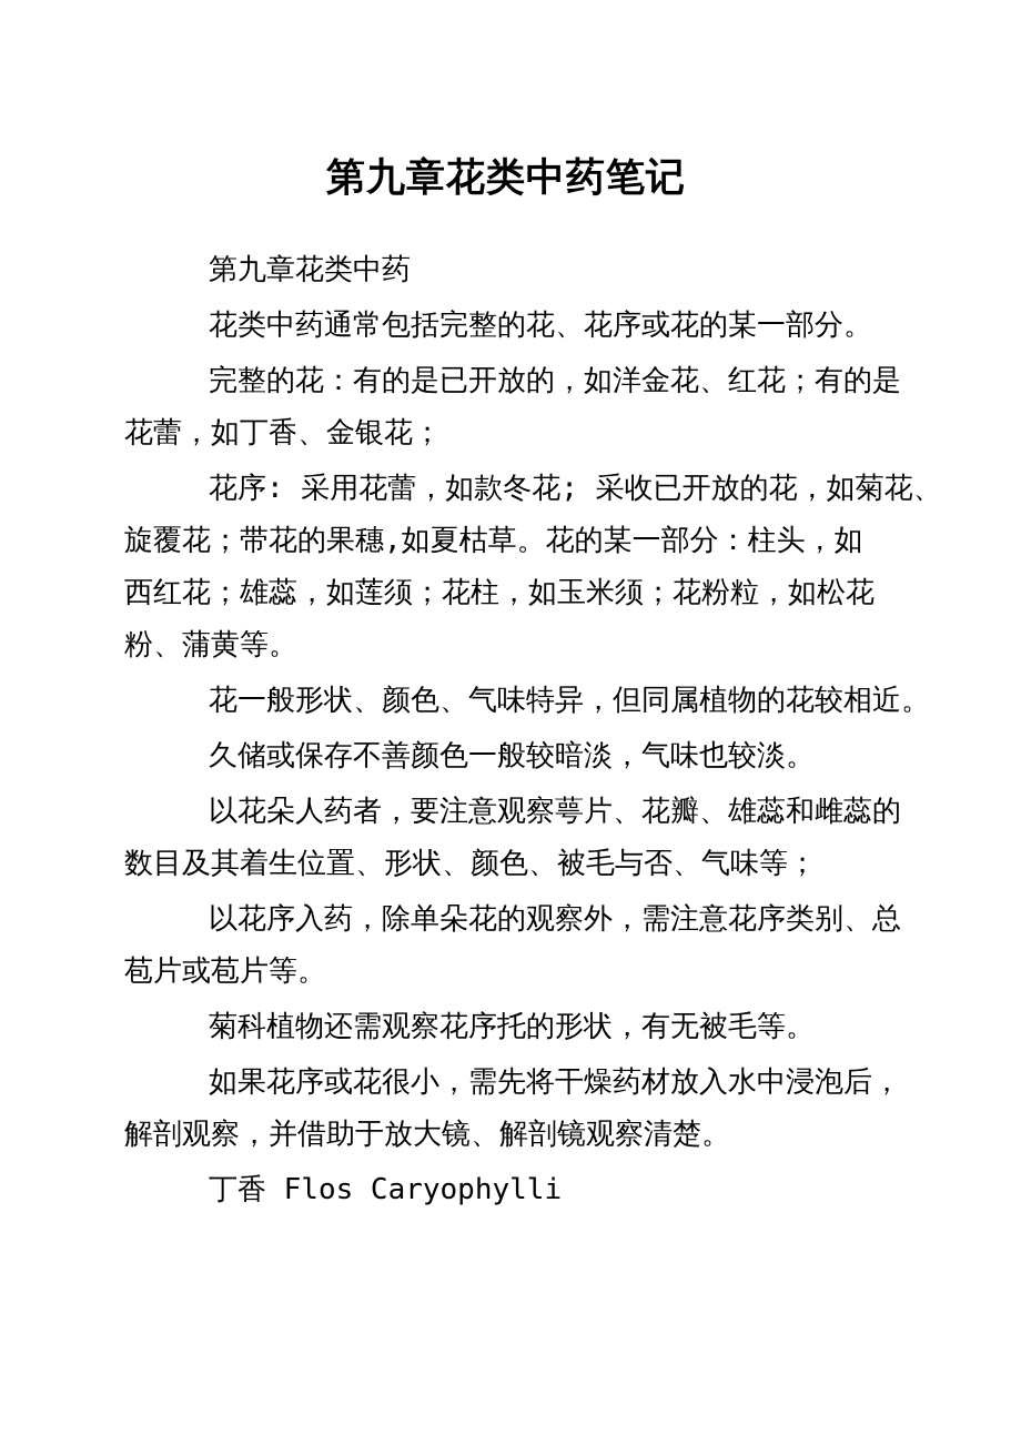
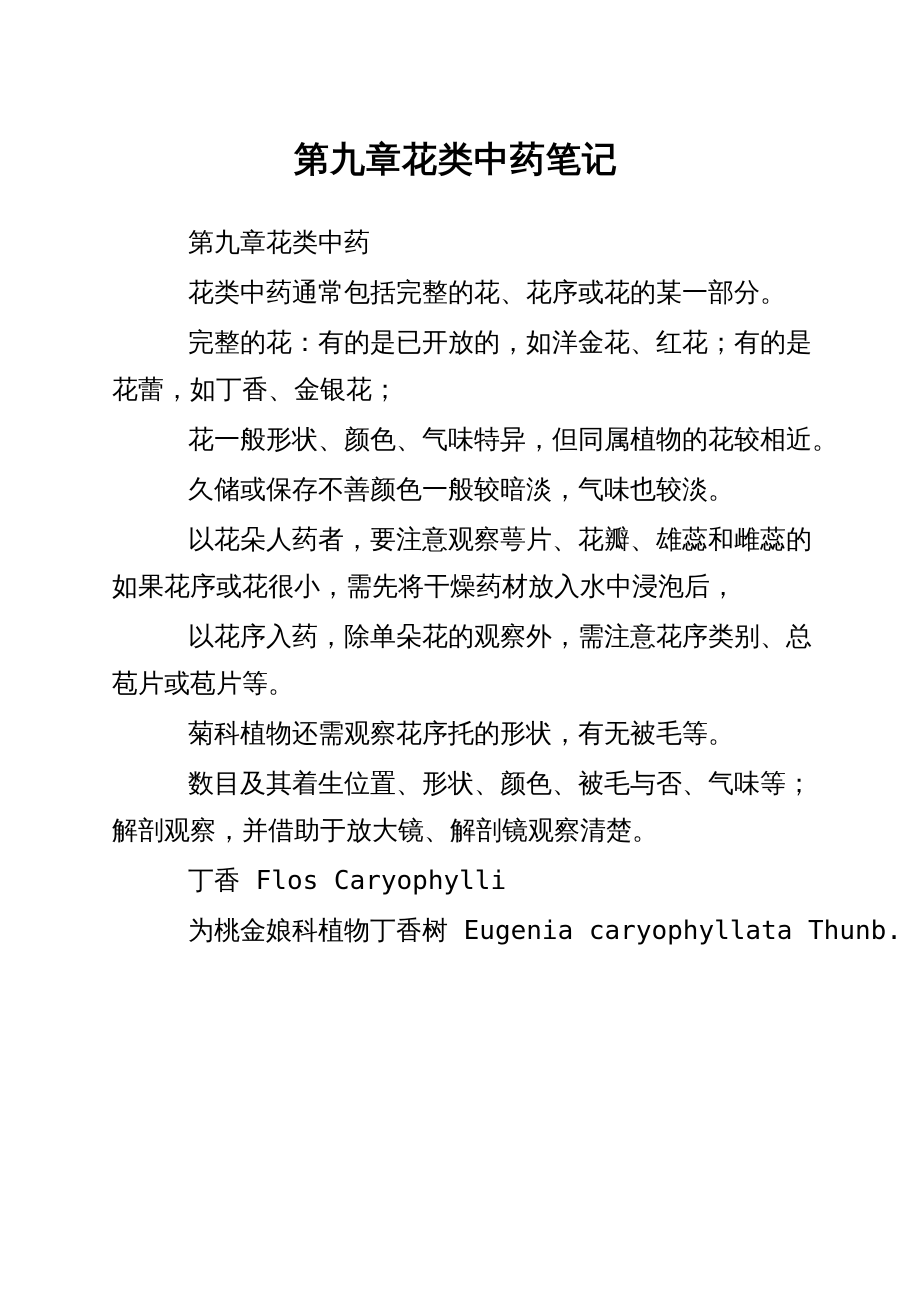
  第九章花类中药笔记
  第九章花类中药
  花类中药通常包括完整的花、花序或花的某一部分。
  完整的花：有的是已开放的，如洋金花、红花；有的是
  花蕾，如丁香、金银花；
- 花序: 采用花蕾，如款冬花; 采收已开放的花，如菊花、
- 旋覆花；带花的果穗,如夏枯草。花的某一部分：柱头，如
- 西红花；雄蕊，如莲须；花柱，如玉米须；花粉粒，如松花
- 粉、蒲黄等。
  花一般形状、颜色、气味特异，但同属植物的花较相近。
  久储或保存不善颜色一般较暗淡，气味也较淡。
  以花朵人药者，要注意观察萼片、花瓣、雄蕊和雌蕊的
- 数目及其着生位置、形状、颜色、被毛与否、气味等；
+ 如果花序或花很小，需先将干燥药材放入水中浸泡后，
  以花序入药，除单朵花的观察外，需注意花序类别、总
  苞片或苞片等。
  菊科植物还需观察花序托的形状，有无被毛等。
- 如果花序或花很小，需先将干燥药材放入水中浸泡后，
+ 数目及其着生位置、形状、颜色、被毛与否、气味等；
  解剖观察，并借助于放大镜、解剖镜观察清楚。
  丁香 Flos Caryophylli
+ 为桃金娘科植物丁香树 Eugenia caryophyllata Thunb.
